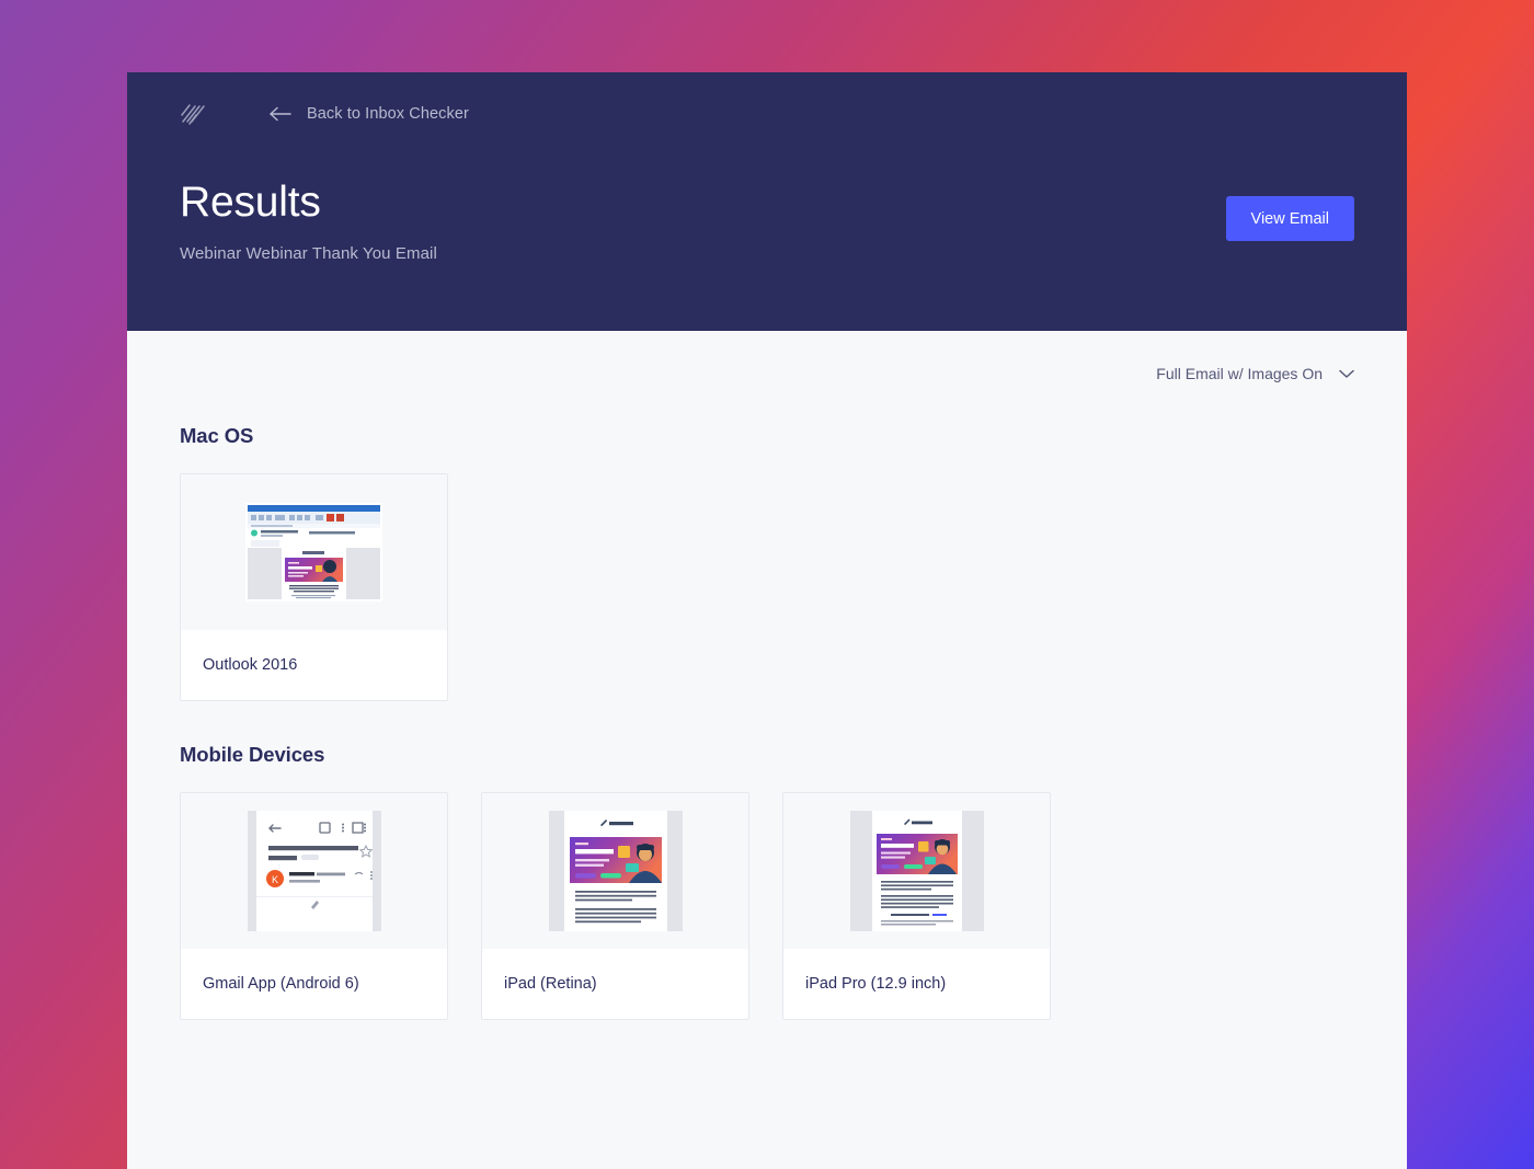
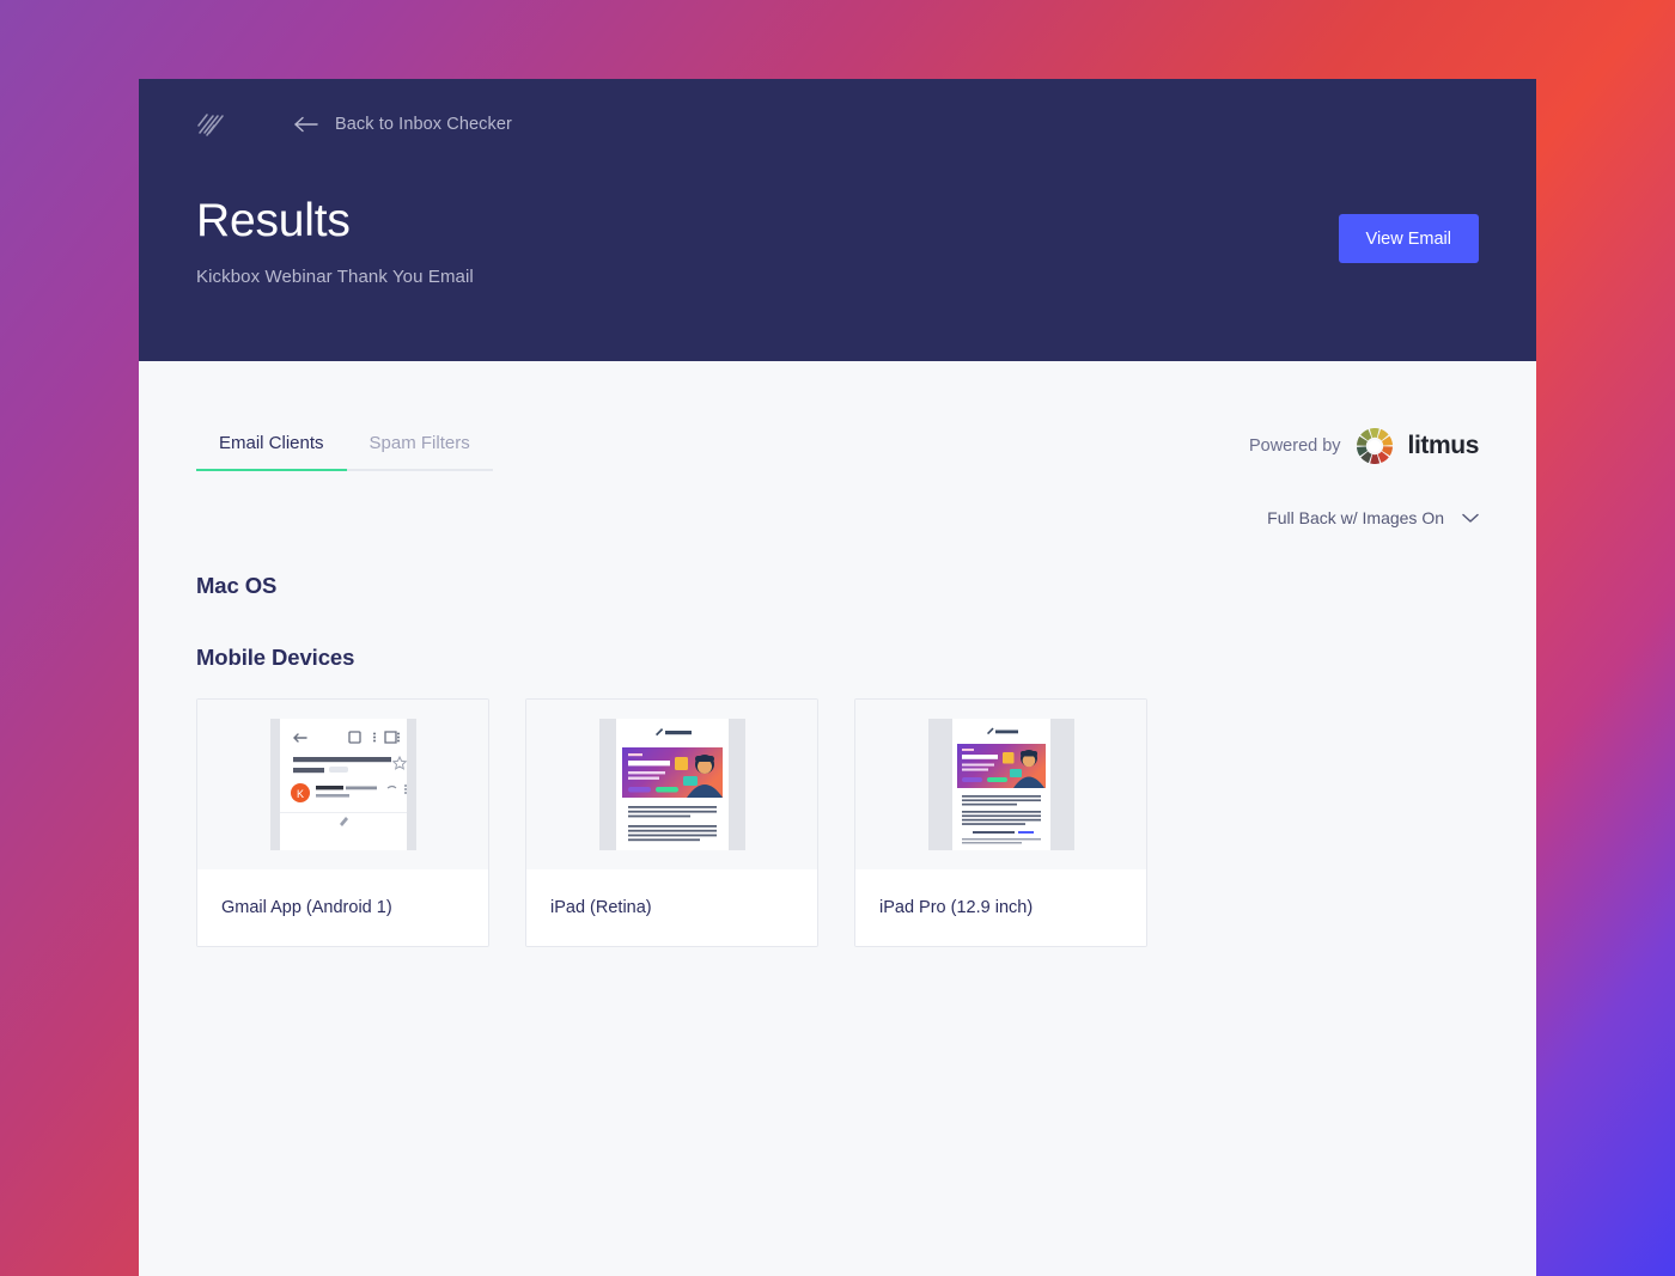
  Back to Inbox Checker
  Results
- Webinar Webinar Thank You Email
+ Kickbox Webinar Thank You Email
  View Email
+ Email Clients
+ Spam Filters
+ Powered by
+ litmus
- Full Email w/ Images On
+ Full Back w/ Images On
  Mac OS
- Outlook 2016
  Mobile Devices
  K
- Gmail App (Android 6)
+ Gmail App (Android 1)
  iPad (Retina)
  iPad Pro (12.9 inch)
